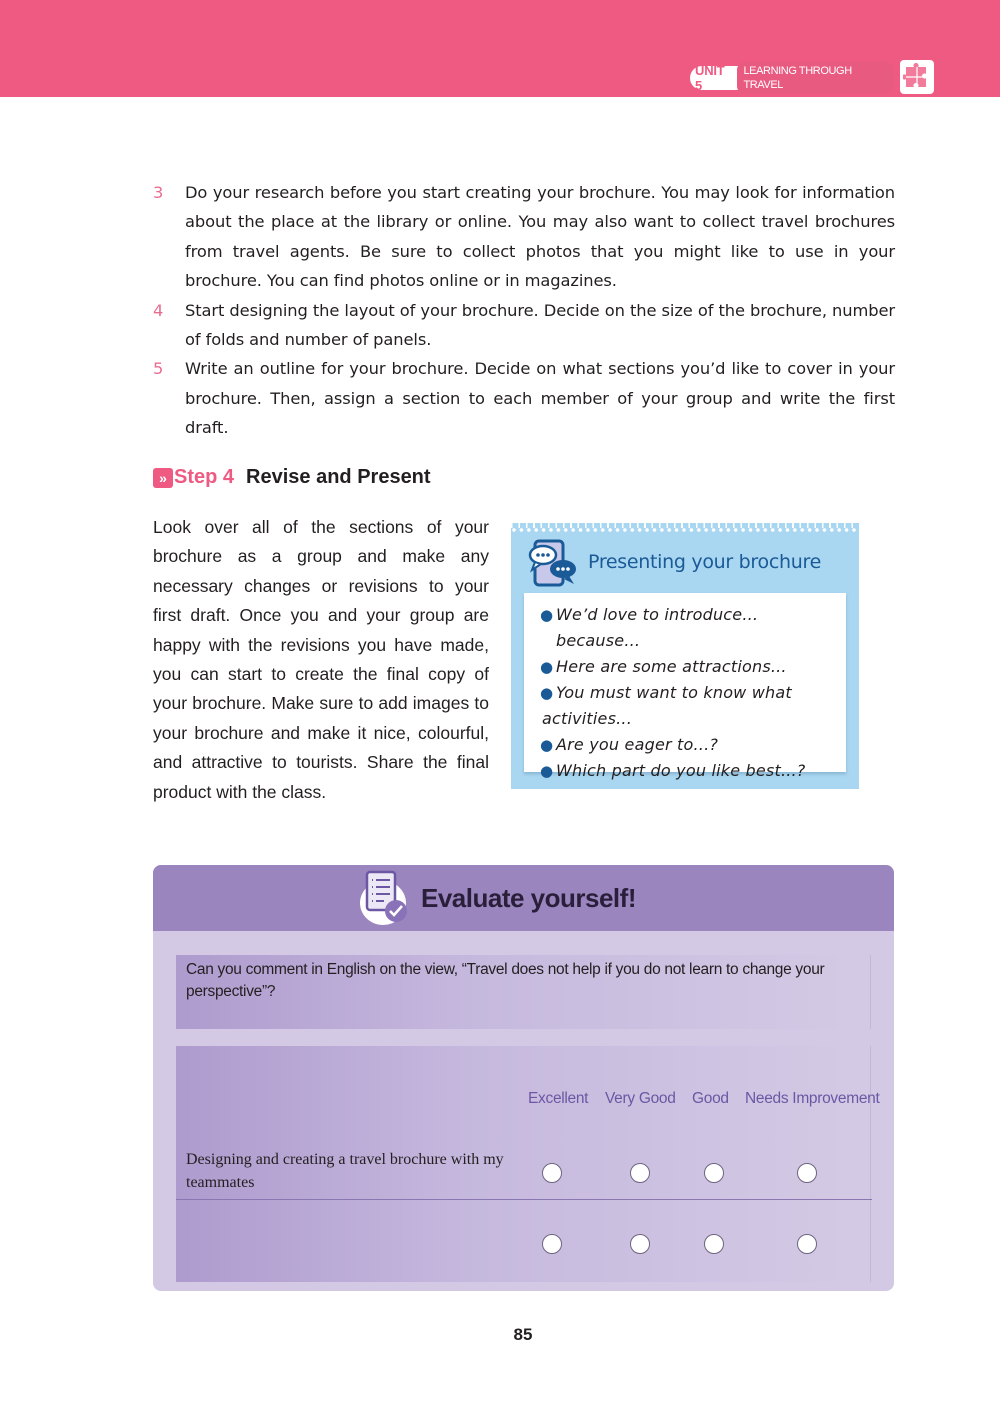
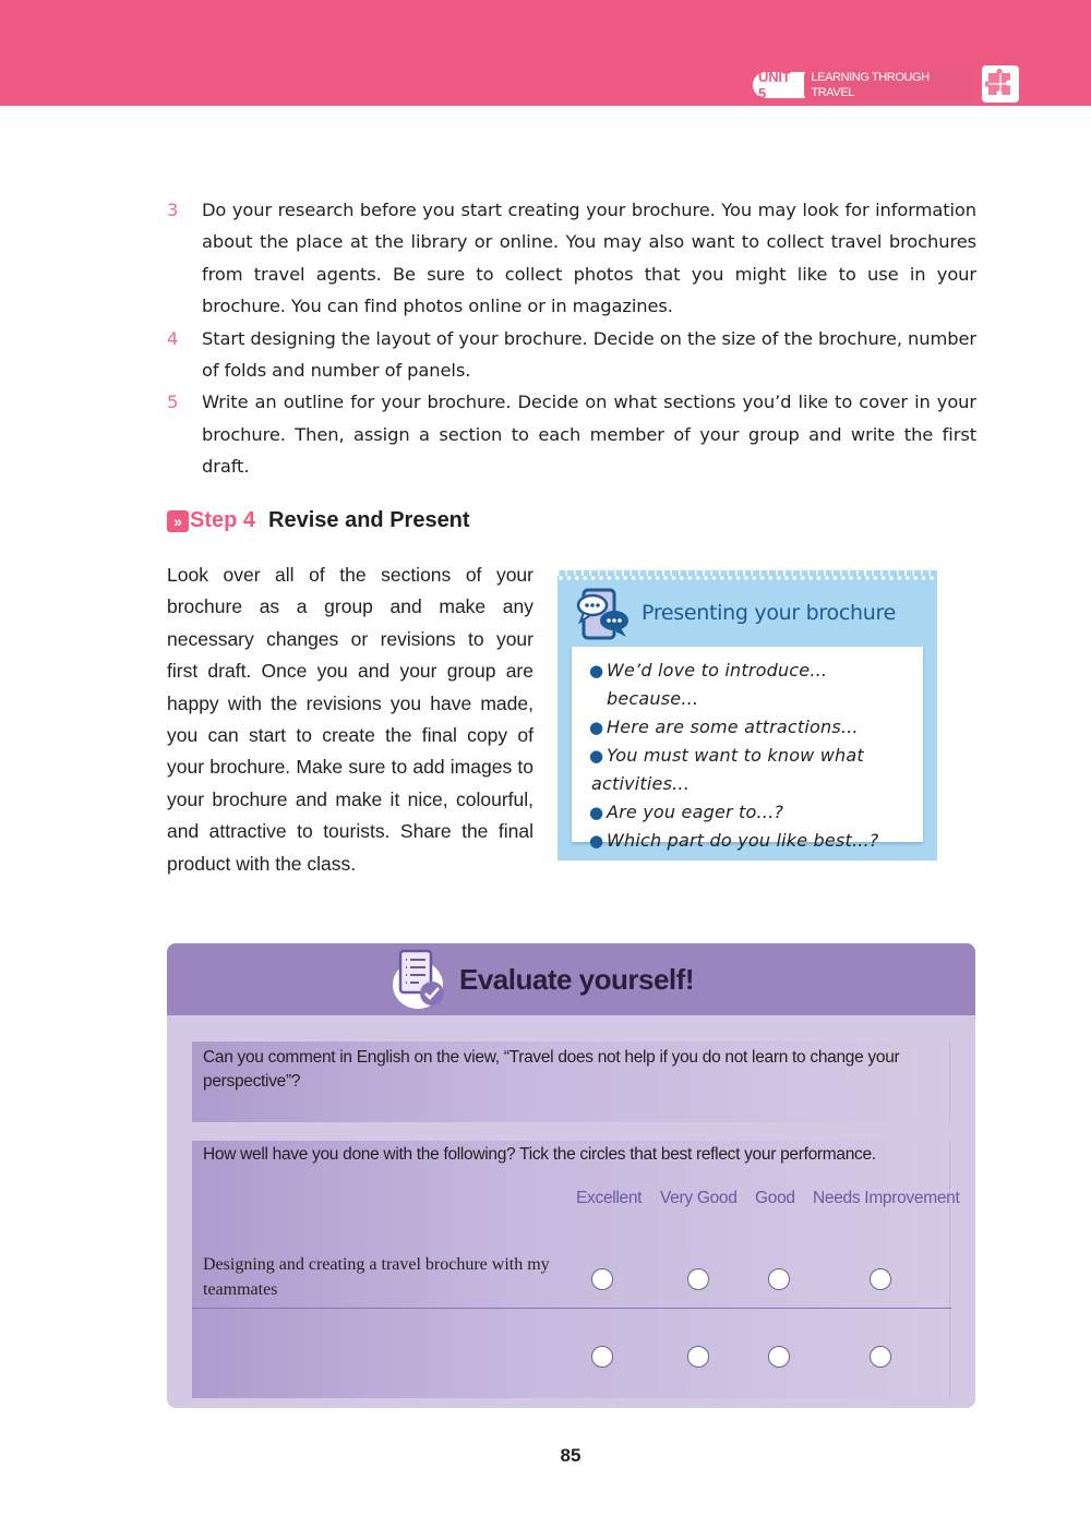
  UNIT 5
  LEARNING THROUGH TRAVEL
  3
  Do your research before you start creating your brochure. You may look for information about the place at the library or online. You may also want to collect travel brochures from travel agents. Be sure to collect photos that you might like to use in your brochure. You can find photos online or in magazines.
  4
  Start designing the layout of your brochure. Decide on the size of the brochure, number of folds and number of panels.
  5
  Write an outline for your brochure. Decide on what sections you’d like to cover in your brochure. Then, assign a section to each member of your group and write the first draft.
  »
  Step 4
  Revise and Present
  Look over all of the sections of your brochure as a group and make any necessary changes or revisions to your first draft. Once you and your group are happy with the revisions you have made, you can start to create the final copy of your brochure. Make sure to add images to your brochure and make it nice, colourful, and attractive to tourists. Share the final product with the class.
  Presenting your brochure
  ●
  We’d love to introduce... because...
  ●
  Here are some attractions...
  ●
  You must want to know what
  activities...
  ●
  Are you eager to...?
  ●
  Which part do you like best...?
  Evaluate yourself!
  Can you comment in English on the view, “Travel does not help if you do not learn to change your perspective”?
+ How well have you done with the following? Tick the circles that best reflect your performance.
  Excellent
  Very Good
  Good
  Needs Improvement
  Designing and creating a travel brochure with my teammates
  85
